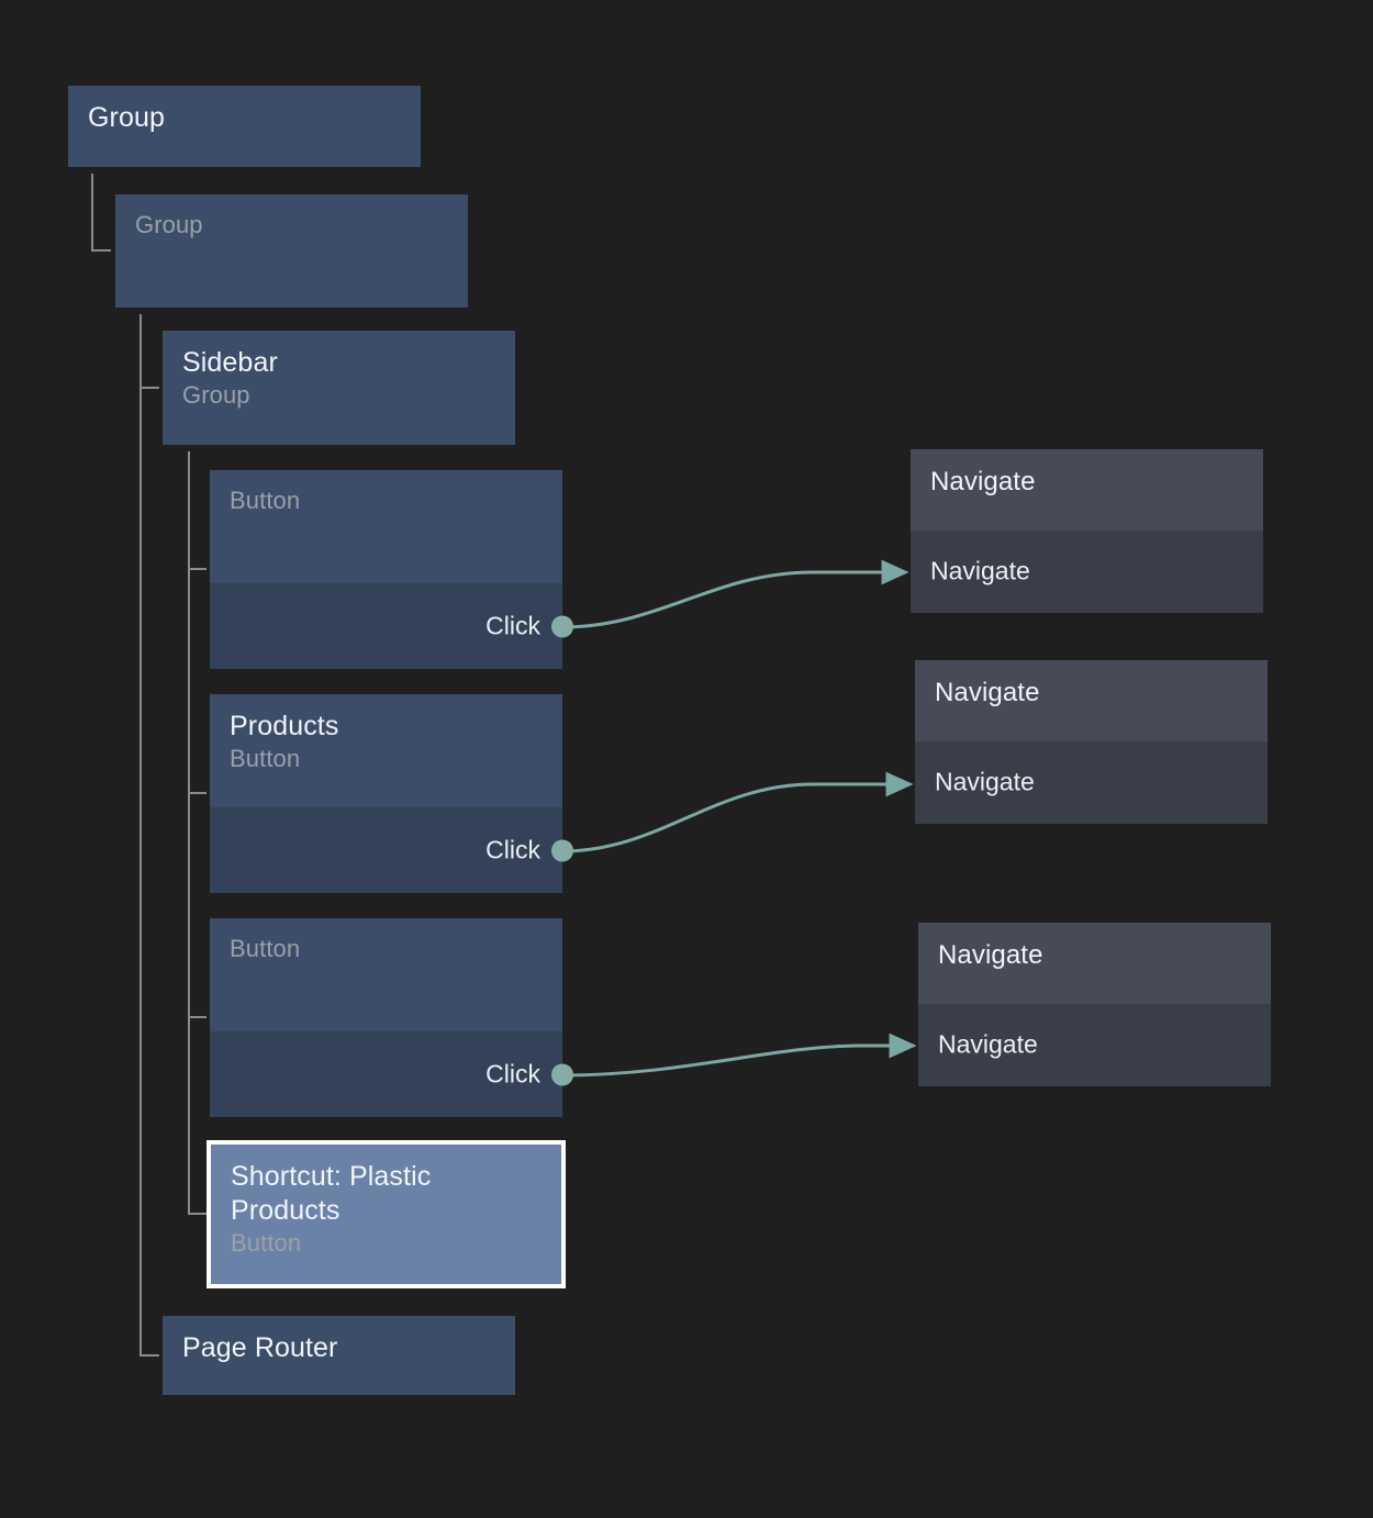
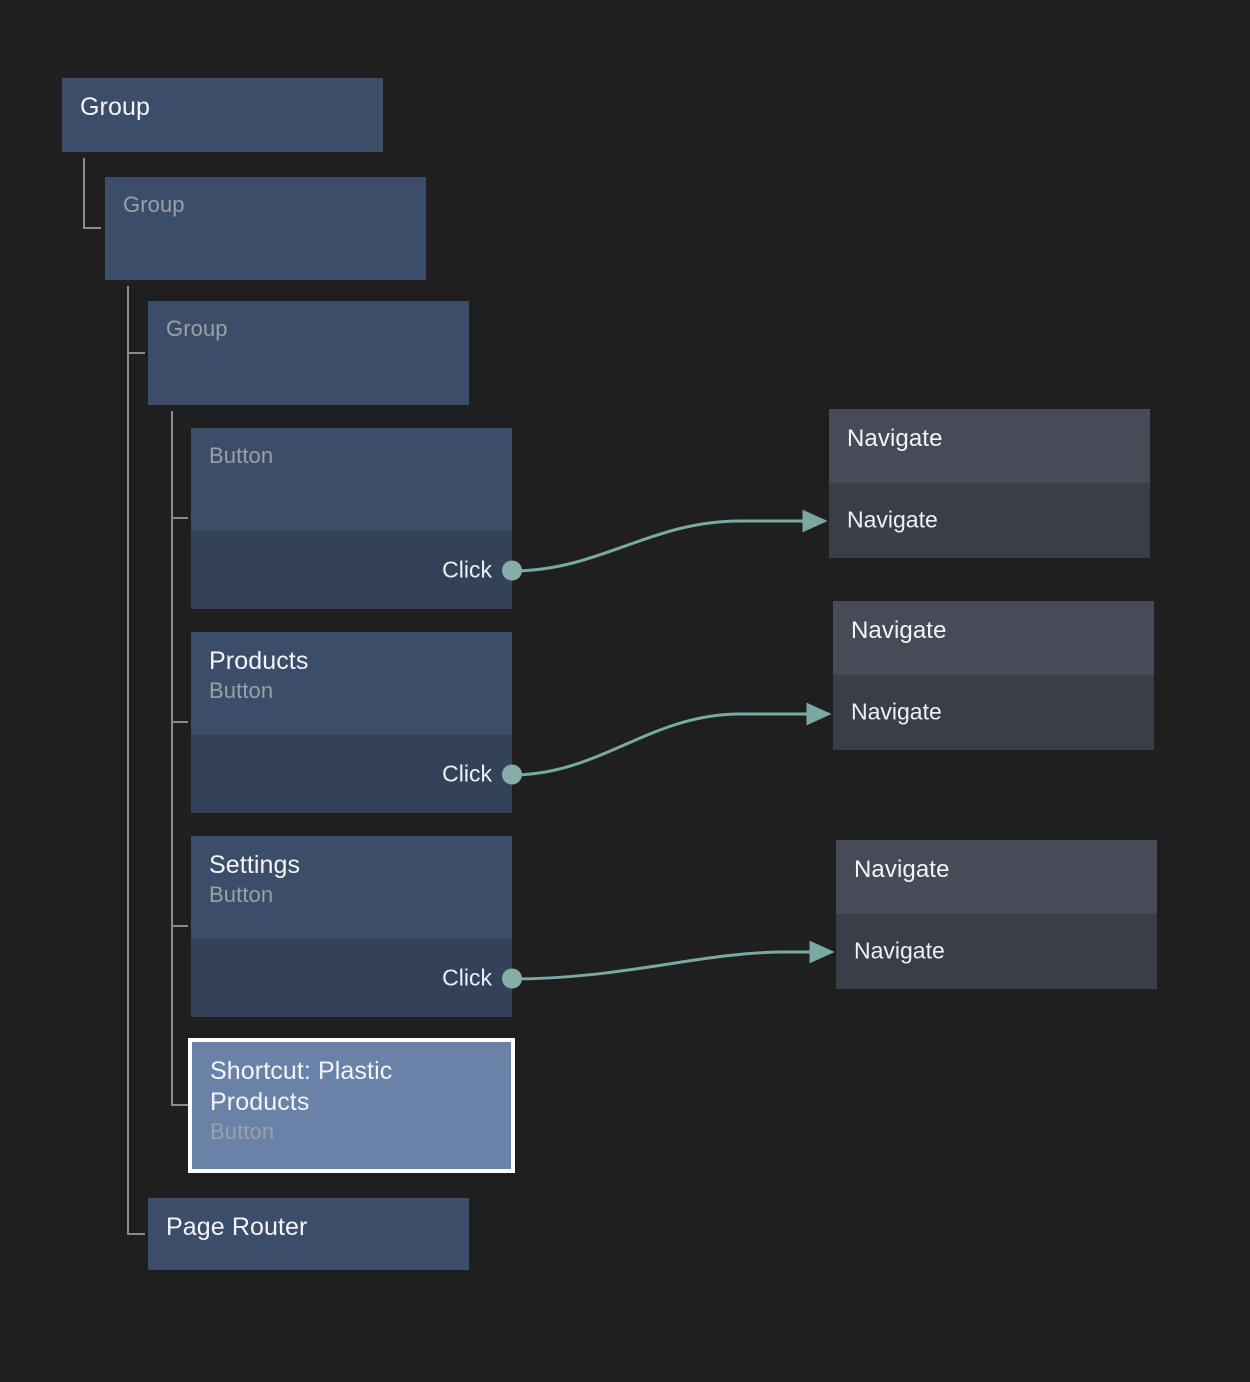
  Group
  Group
- Sidebar
  Group
  Button
  Click
  Products
  Button
  Click
+ Settings
  Button
  Click
  Shortcut: Plastic
  Products
  Button
  Page Router
  Navigate
  Navigate
  Navigate
  Navigate
  Navigate
  Navigate
